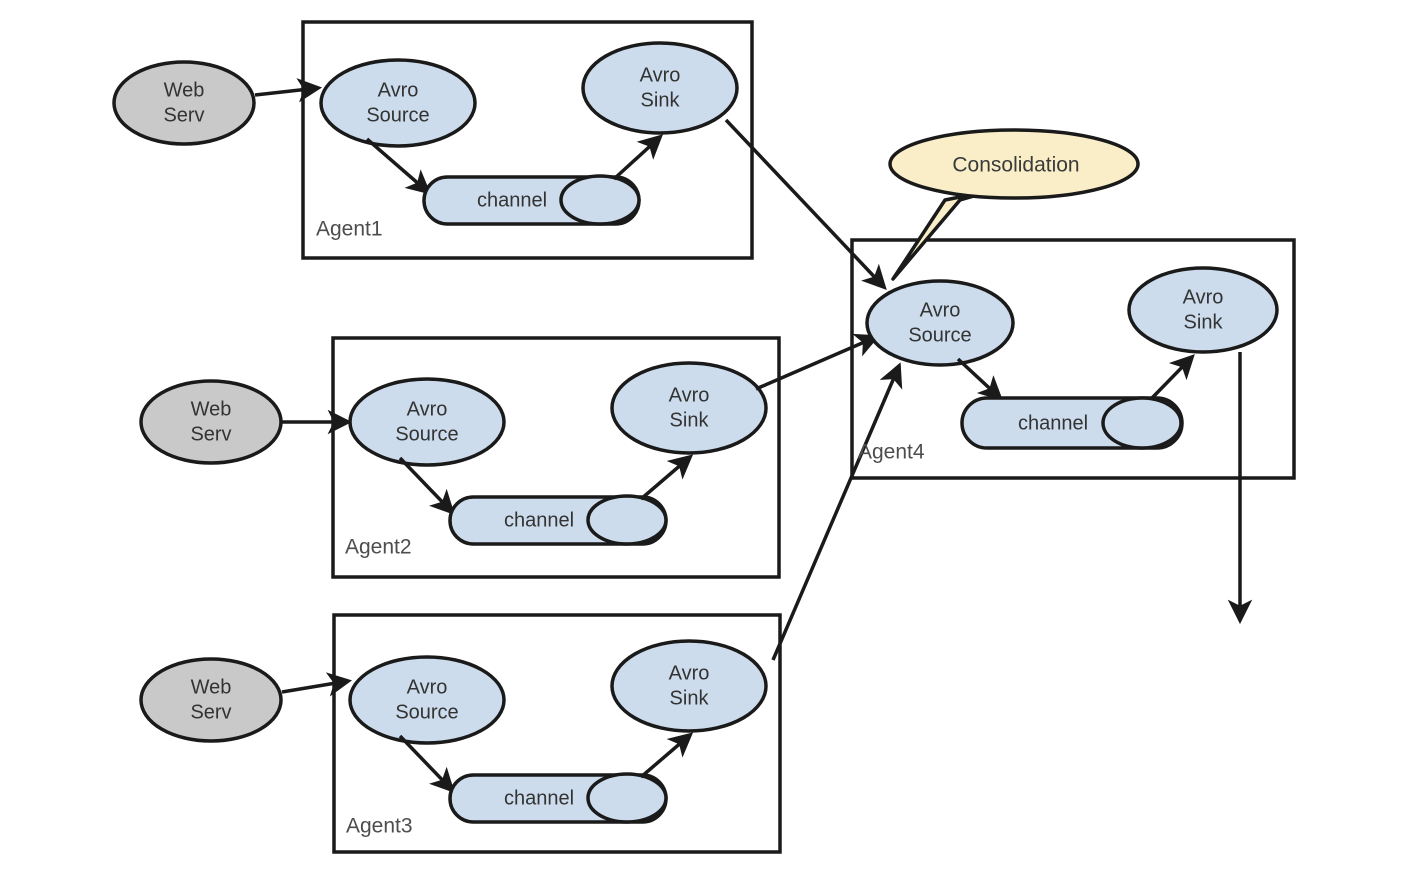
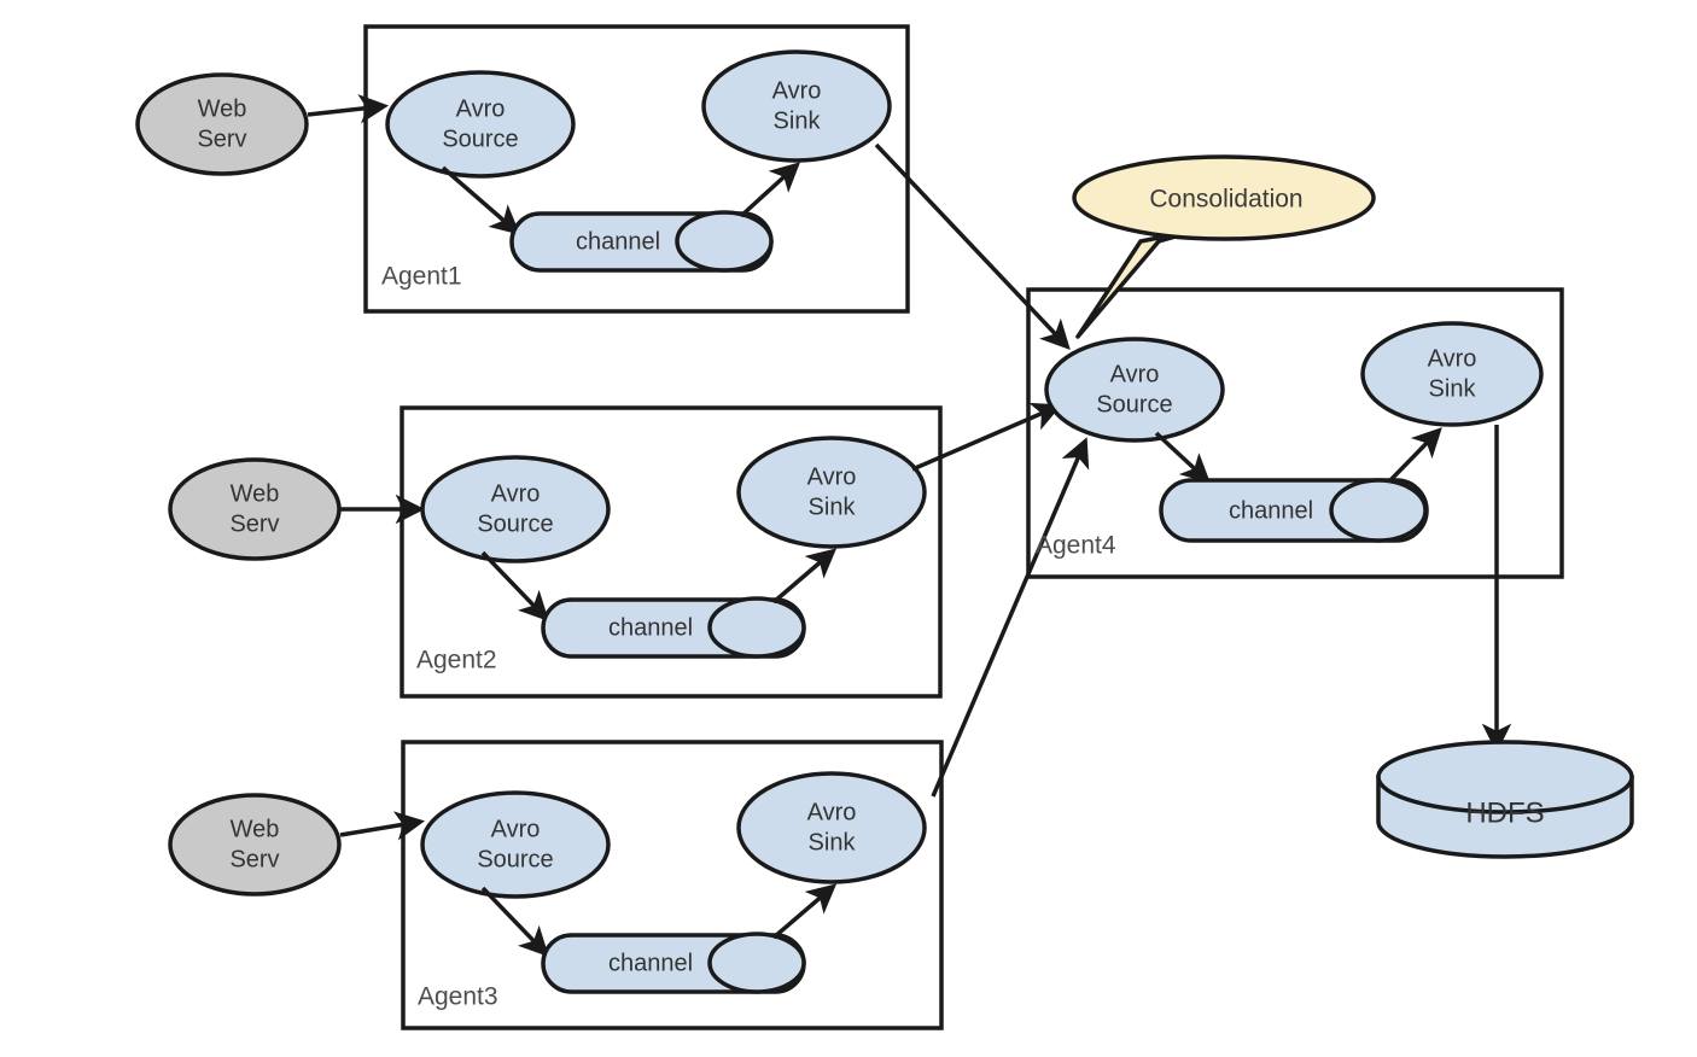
  Agent1
  Web
  Serv
  Avro
  Source
  channel
  Avro
  Sink
  Agent2
  Web
  Serv
  Avro
  Source
  channel
  Avro
  Sink
  Agent3
  Web
  Serv
  Avro
  Source
  channel
  Avro
  Sink
  Agent4
  Avro
  Source
  channel
  Avro
  Sink
  Consolidation
+ HDFS
